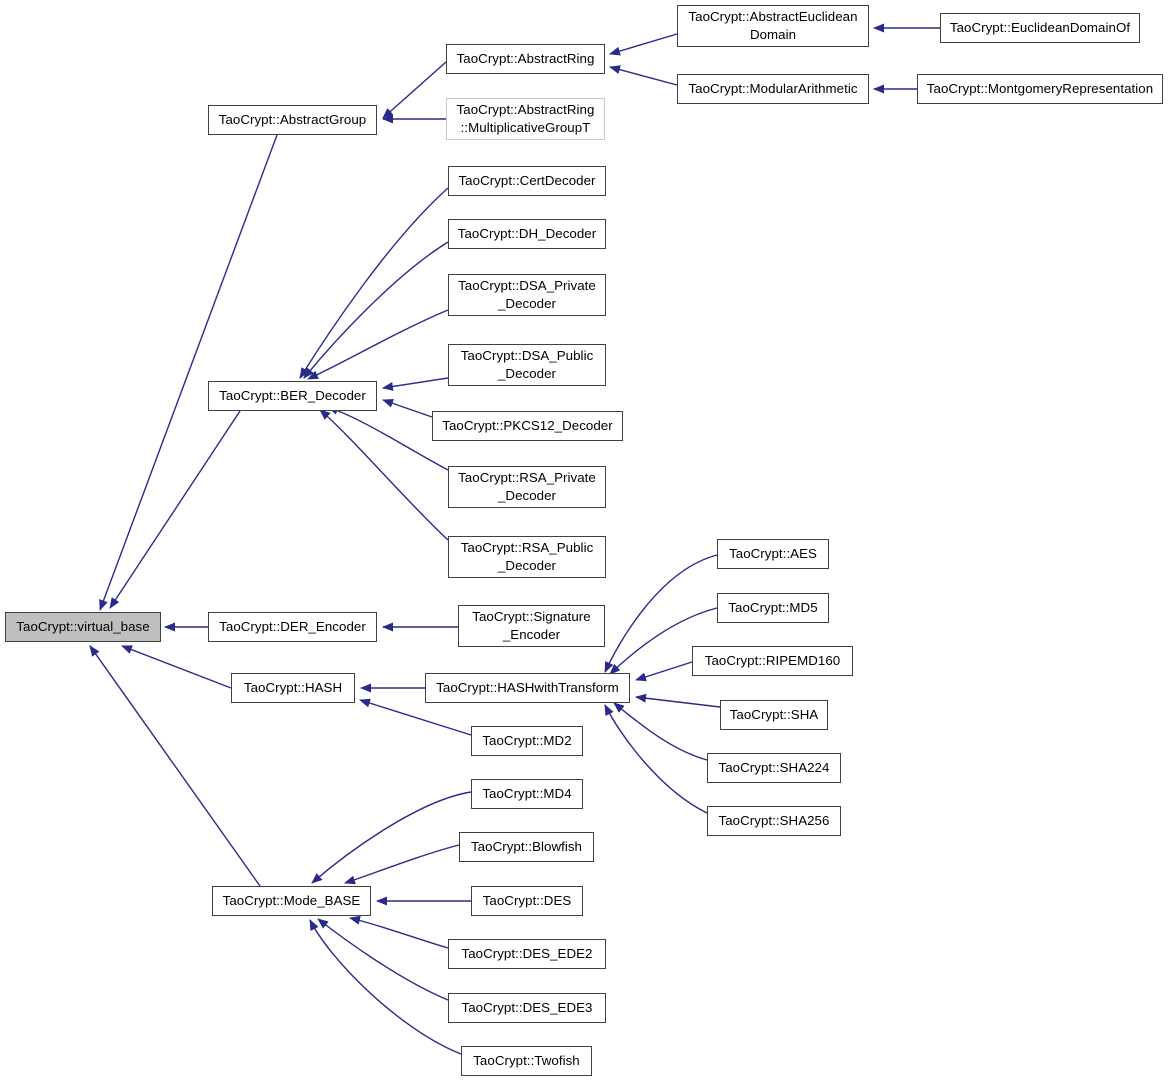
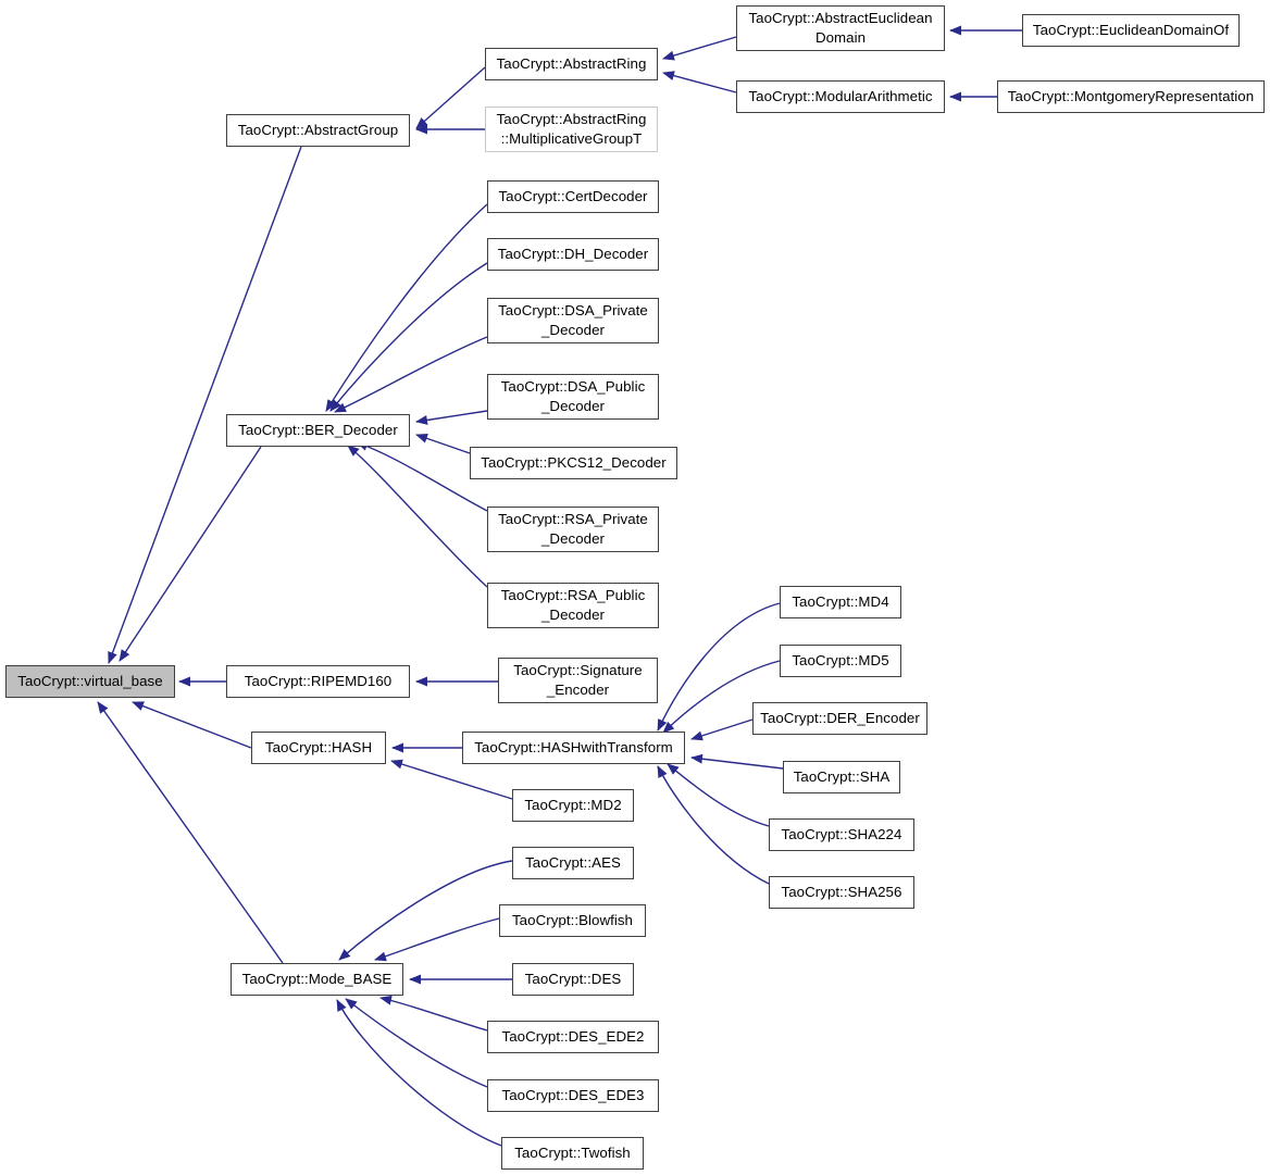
  TaoCrypt::virtual_base
  TaoCrypt::AbstractGroup
  TaoCrypt::AbstractRing
  TaoCrypt::AbstractRing
  ::MultiplicativeGroupT
  TaoCrypt::AbstractEuclidean
  Domain
  TaoCrypt::EuclideanDomainOf
  TaoCrypt::ModularArithmetic
  TaoCrypt::MontgomeryRepresentation
  TaoCrypt::BER_Decoder
  TaoCrypt::CertDecoder
  TaoCrypt::DH_Decoder
  TaoCrypt::DSA_Private
  _Decoder
  TaoCrypt::DSA_Public
  _Decoder
  TaoCrypt::PKCS12_Decoder
  TaoCrypt::RSA_Private
  _Decoder
  TaoCrypt::RSA_Public
  _Decoder
- TaoCrypt::DER_Encoder
+ TaoCrypt::RIPEMD160
  TaoCrypt::Signature
  _Encoder
  TaoCrypt::HASH
  TaoCrypt::HASHwithTransform
  TaoCrypt::MD2
- TaoCrypt::AES
+ TaoCrypt::MD4
  TaoCrypt::MD5
- TaoCrypt::RIPEMD160
+ TaoCrypt::DER_Encoder
  TaoCrypt::SHA
  TaoCrypt::SHA224
  TaoCrypt::SHA256
  TaoCrypt::Mode_BASE
- TaoCrypt::MD4
+ TaoCrypt::AES
  TaoCrypt::Blowfish
  TaoCrypt::DES
  TaoCrypt::DES_EDE2
  TaoCrypt::DES_EDE3
  TaoCrypt::Twofish
